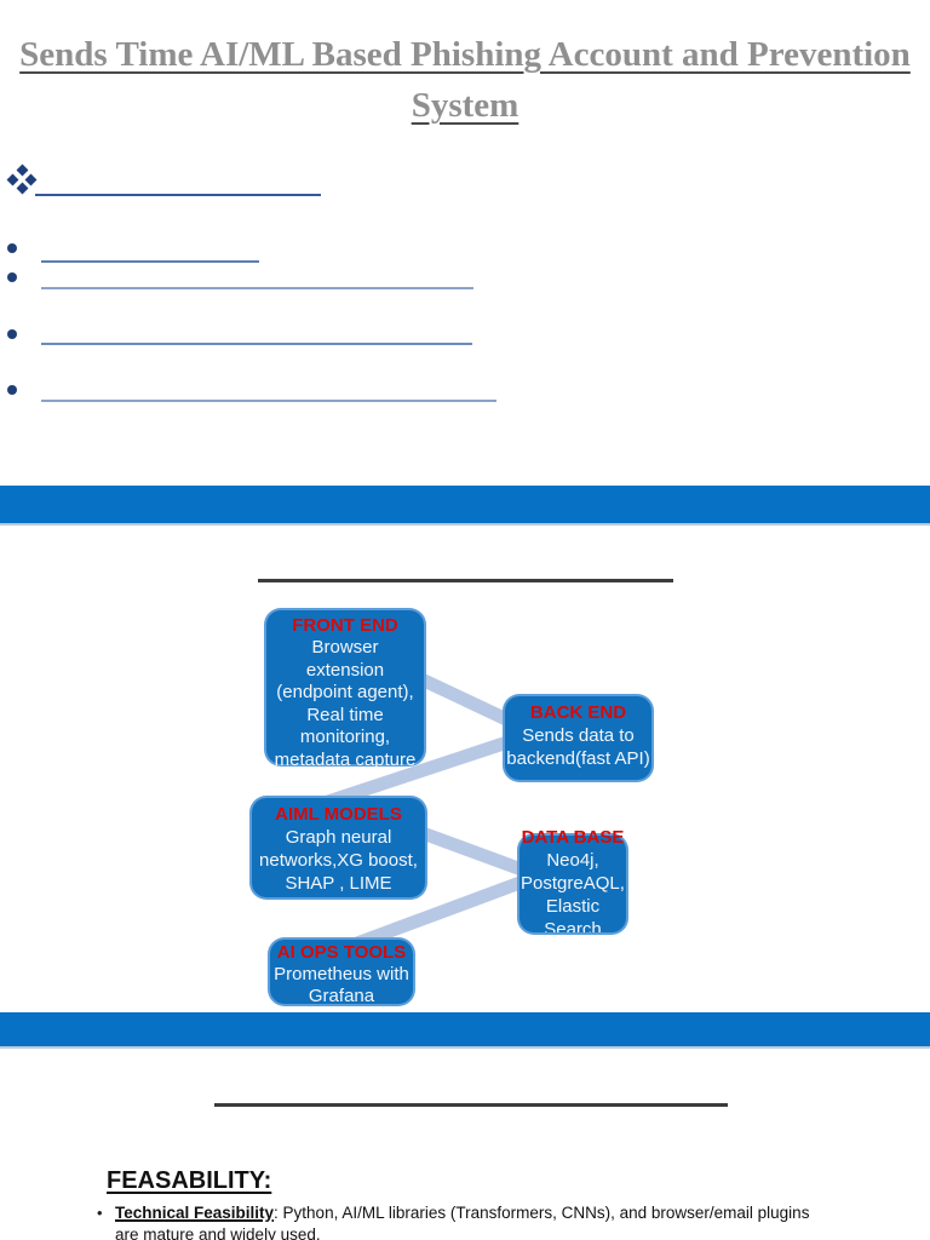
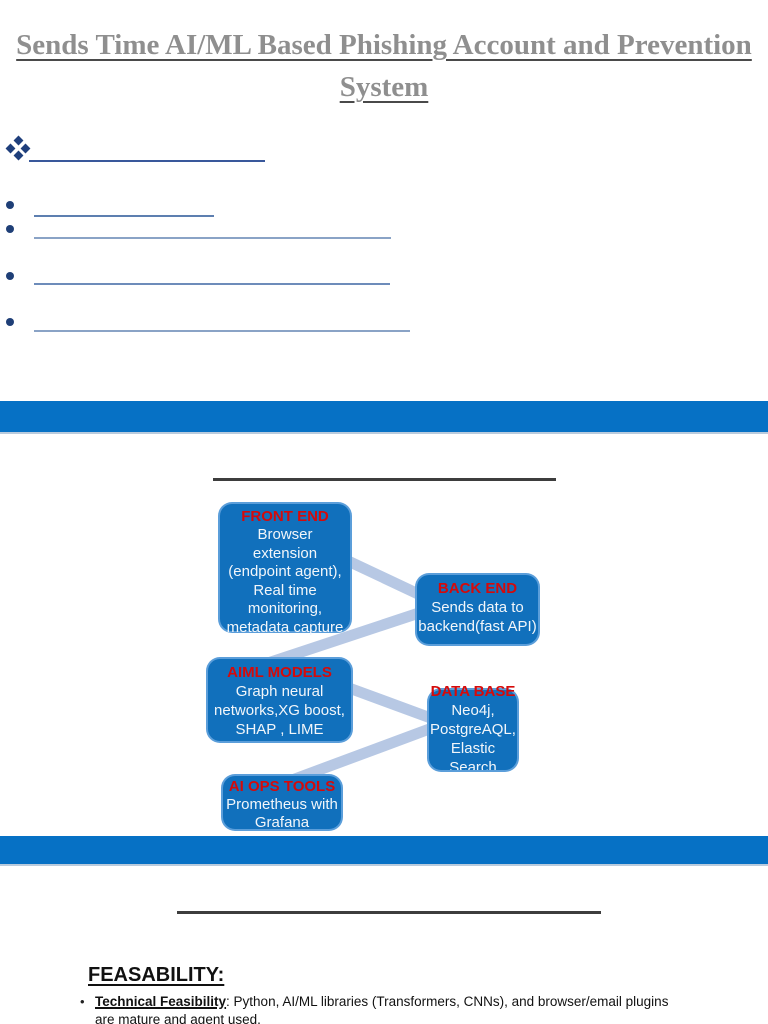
  Sends Time AI/ML Based Phishing Account and Prevention
  System
  FRONT END
  Browser
  extension
  (endpoint agent),
  Real time
  monitoring,
  metadata capture
  BACK END
  Sends data to
  backend(fast API)
  AIML MODELS
  Graph neural
  networks,XG boost,
  SHAP , LIME
  DATA BASE
  Neo4j,
  PostgreAQL,
  Elastic
  Search
  AI OPS TOOLS
  Prometheus with
  Grafana
  FEASABILITY:
  •
- Technical Feasibility: Python, AI/ML libraries (Transformers, CNNs), and browser/email plugins are mature and widely used.
+ Technical Feasibility: Python, AI/ML libraries (Transformers, CNNs), and browser/email plugins are mature and agent used.
